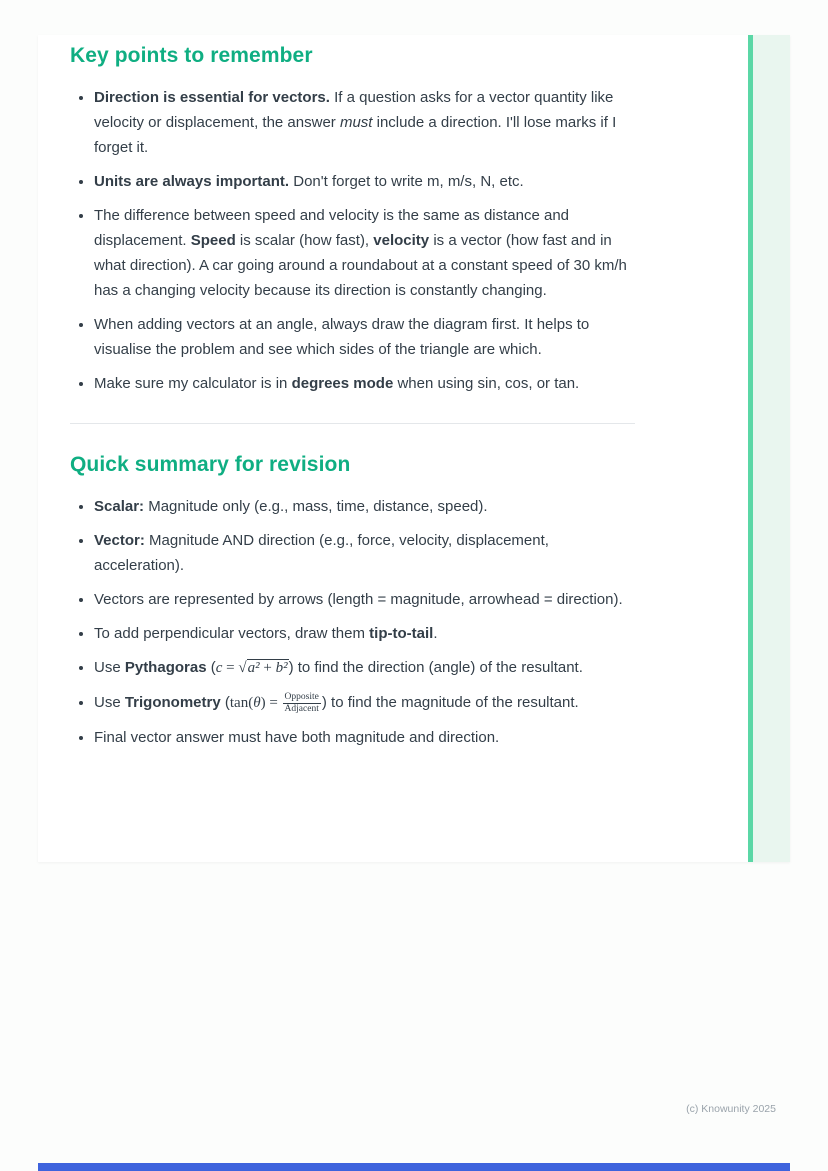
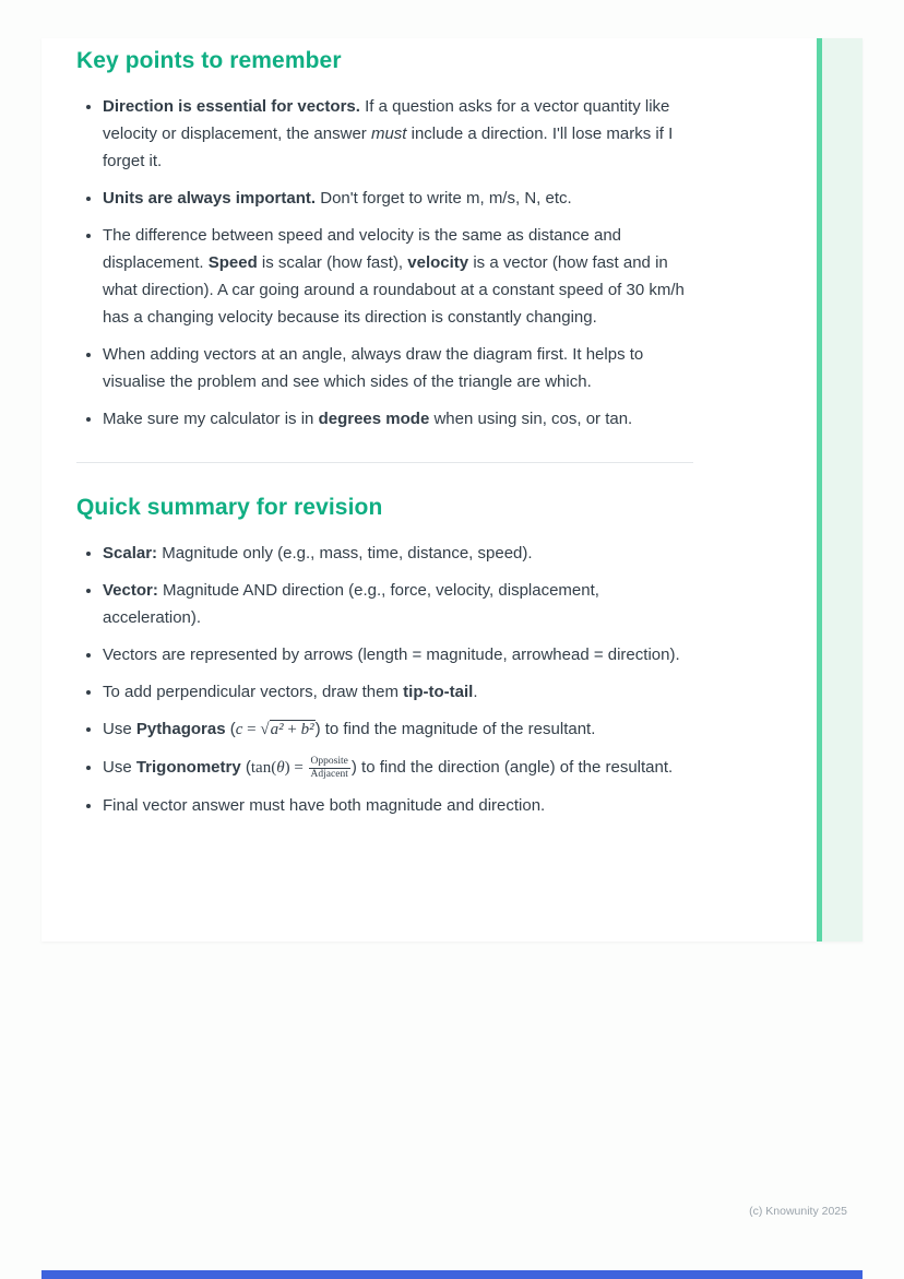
  Key points to remember
  Direction is essential for vectors. If a question asks for a vector quantity like velocity or displacement, the answer must include a direction. I'll lose marks if I forget it.
  Units are always important. Don't forget to write m, m/s, N, etc.
  The difference between speed and velocity is the same as distance and displacement. Speed is scalar (how fast), velocity is a vector (how fast and in what direction). A car going around a roundabout at a constant speed of 30 km/h has a changing velocity because its direction is constantly changing.
  When adding vectors at an angle, always draw the diagram first. It helps to visualise the problem and see which sides of the triangle are which.
  Make sure my calculator is in degrees mode when using sin, cos, or tan.
  Quick summary for revision
  Scalar: Magnitude only (e.g., mass, time, distance, speed).
  Vector: Magnitude AND direction (e.g., force, velocity, displacement, acceleration).
  Vectors are represented by arrows (length = magnitude, arrowhead = direction).
  To add perpendicular vectors, draw them tip-to-tail.
- Use Pythagoras (c = √a² + b²) to find the direction (angle) of the resultant.
+ Use Pythagoras (c = √a² + b²) to find the magnitude of the resultant.
  Use Trigonometry (tan(θ) =
  Opposite
  Adjacent
- ) to find the magnitude of the resultant.
+ ) to find the direction (angle) of the resultant.
  Final vector answer must have both magnitude and direction.
  (c) Knowunity 2025
